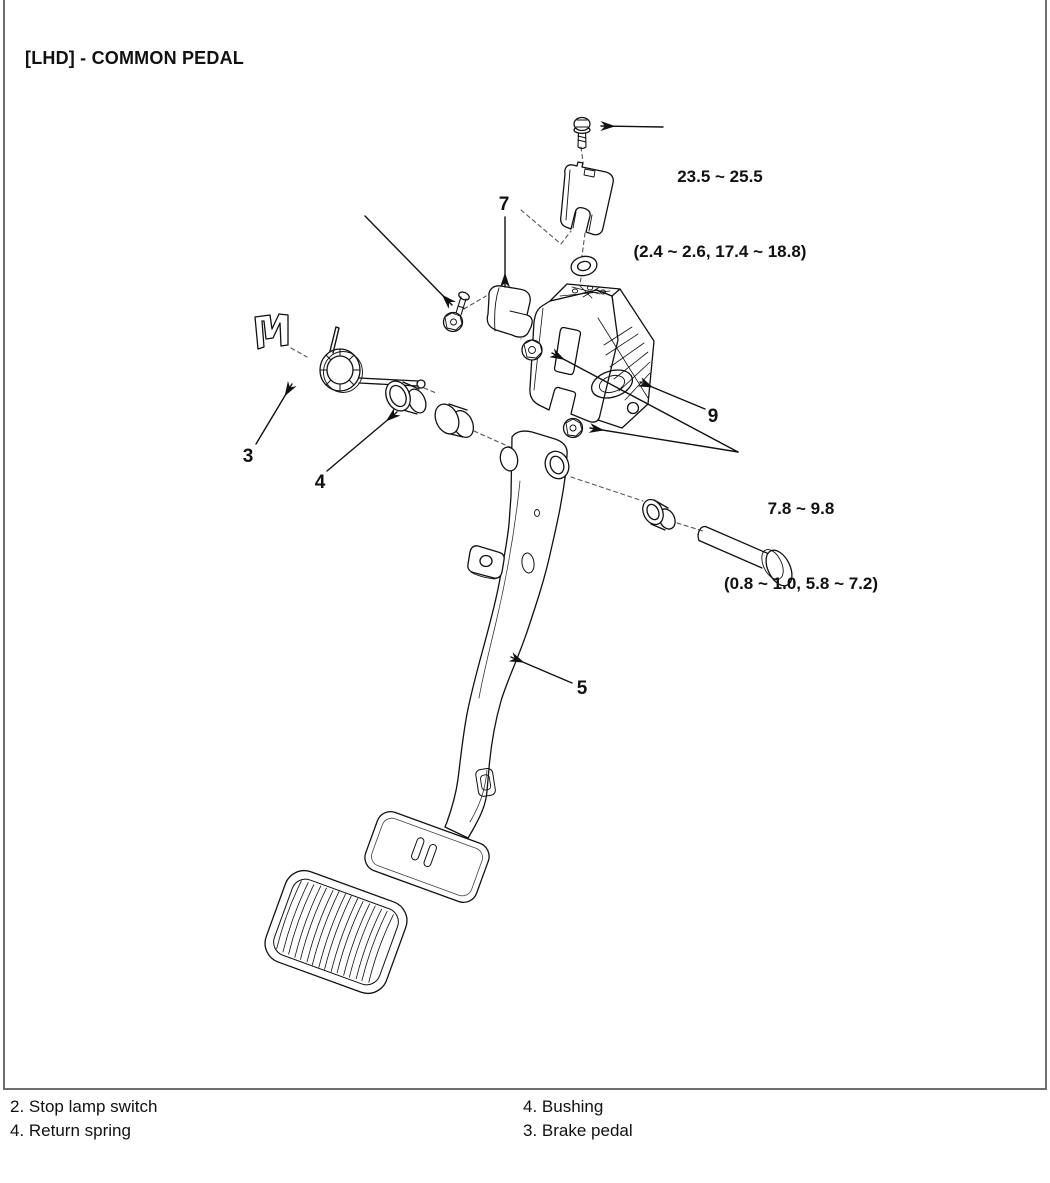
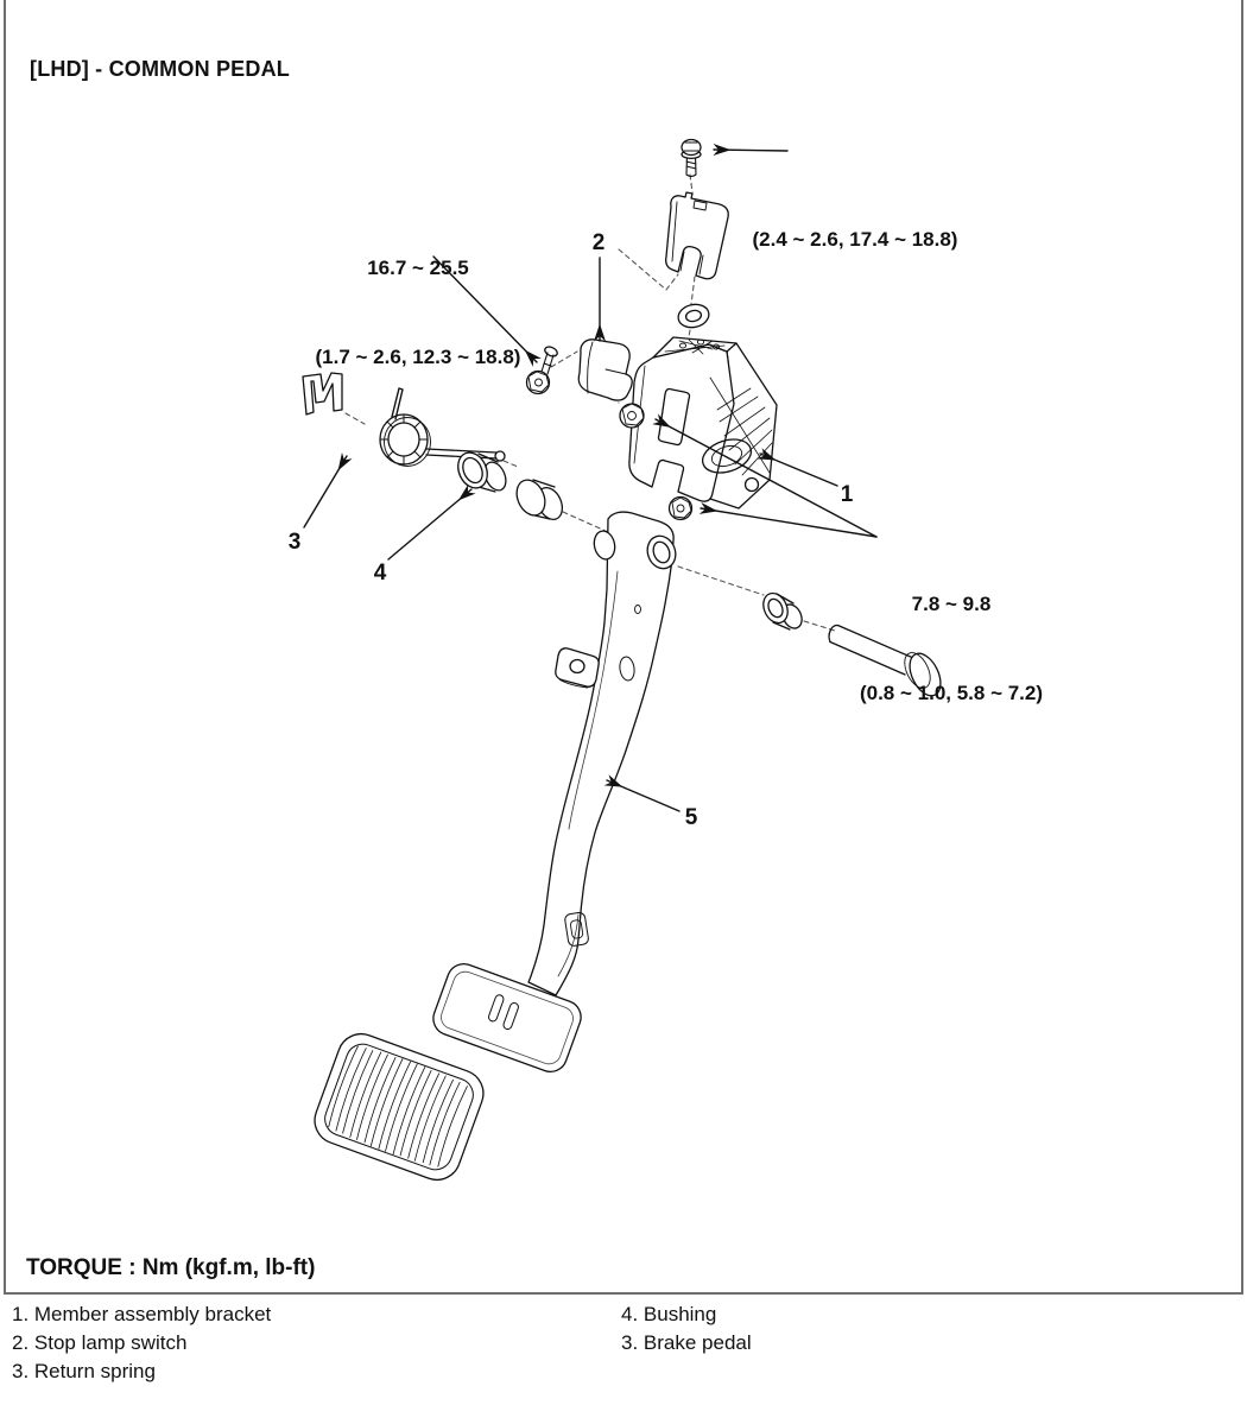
  [LHD] - COMMON PEDAL
- 23.5 ~ 25.5
  (2.4 ~ 2.6, 17.4 ~ 18.8)
+ 16.7 ~ 25.5
+ (1.7 ~ 2.6, 12.3 ~ 18.8)
  7.8 ~ 9.8
  (0.8 ~ 1.0, 5.8 ~ 7.2)
- 9
+ 1
- 7
+ 2
  3
  4
  5
+ TORQUE : Nm (kgf.m, lb-ft)
+ 1. Member assembly bracket
  2. Stop lamp switch
- 4. Return spring
+ 3. Return spring
  4. Bushing
  3. Brake pedal
